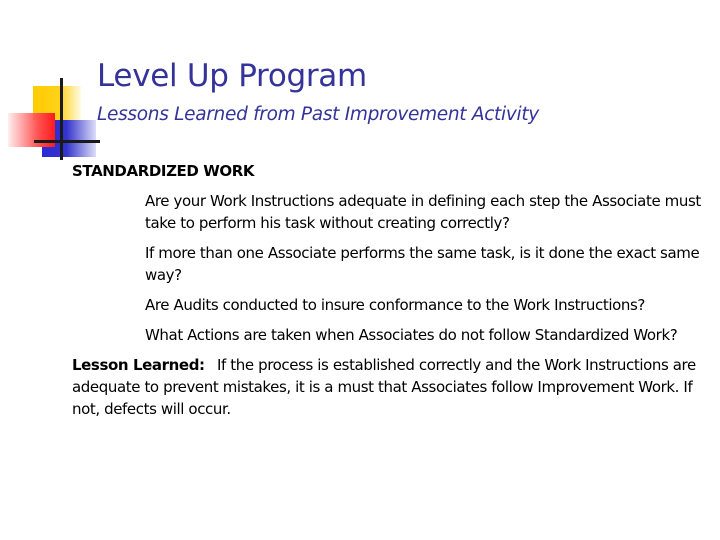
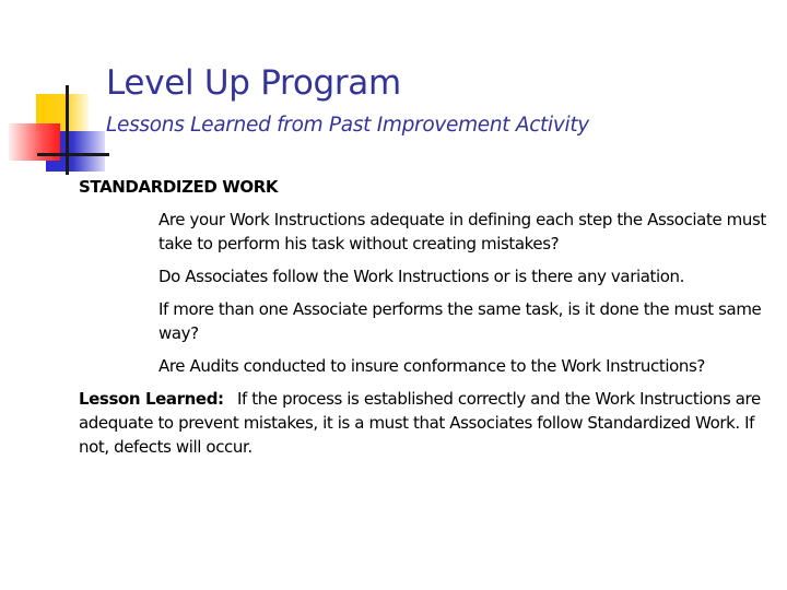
  Level Up Program
  Lessons Learned from Past Improvement Activity
  STANDARDIZED WORK
- Are your Work Instructions adequate in defining each step the Associate must take to perform his task without creating correctly?
+ Are your Work Instructions adequate in defining each step the Associate must take to perform his task without creating mistakes?
+ Do Associates follow the Work Instructions or is there any variation.
- If more than one Associate performs the same task, is it done the exact same way?
+ If more than one Associate performs the same task, is it done the must same way?
  Are Audits conducted to insure conformance to the Work Instructions?
- What Actions are taken when Associates do not follow Standardized Work?
- Lesson Learned: If the process is established correctly and the Work Instructions are adequate to prevent mistakes, it is a must that Associates follow Improvement Work. If not, defects will occur.
+ Lesson Learned: If the process is established correctly and the Work Instructions are adequate to prevent mistakes, it is a must that Associates follow Standardized Work. If not, defects will occur.
